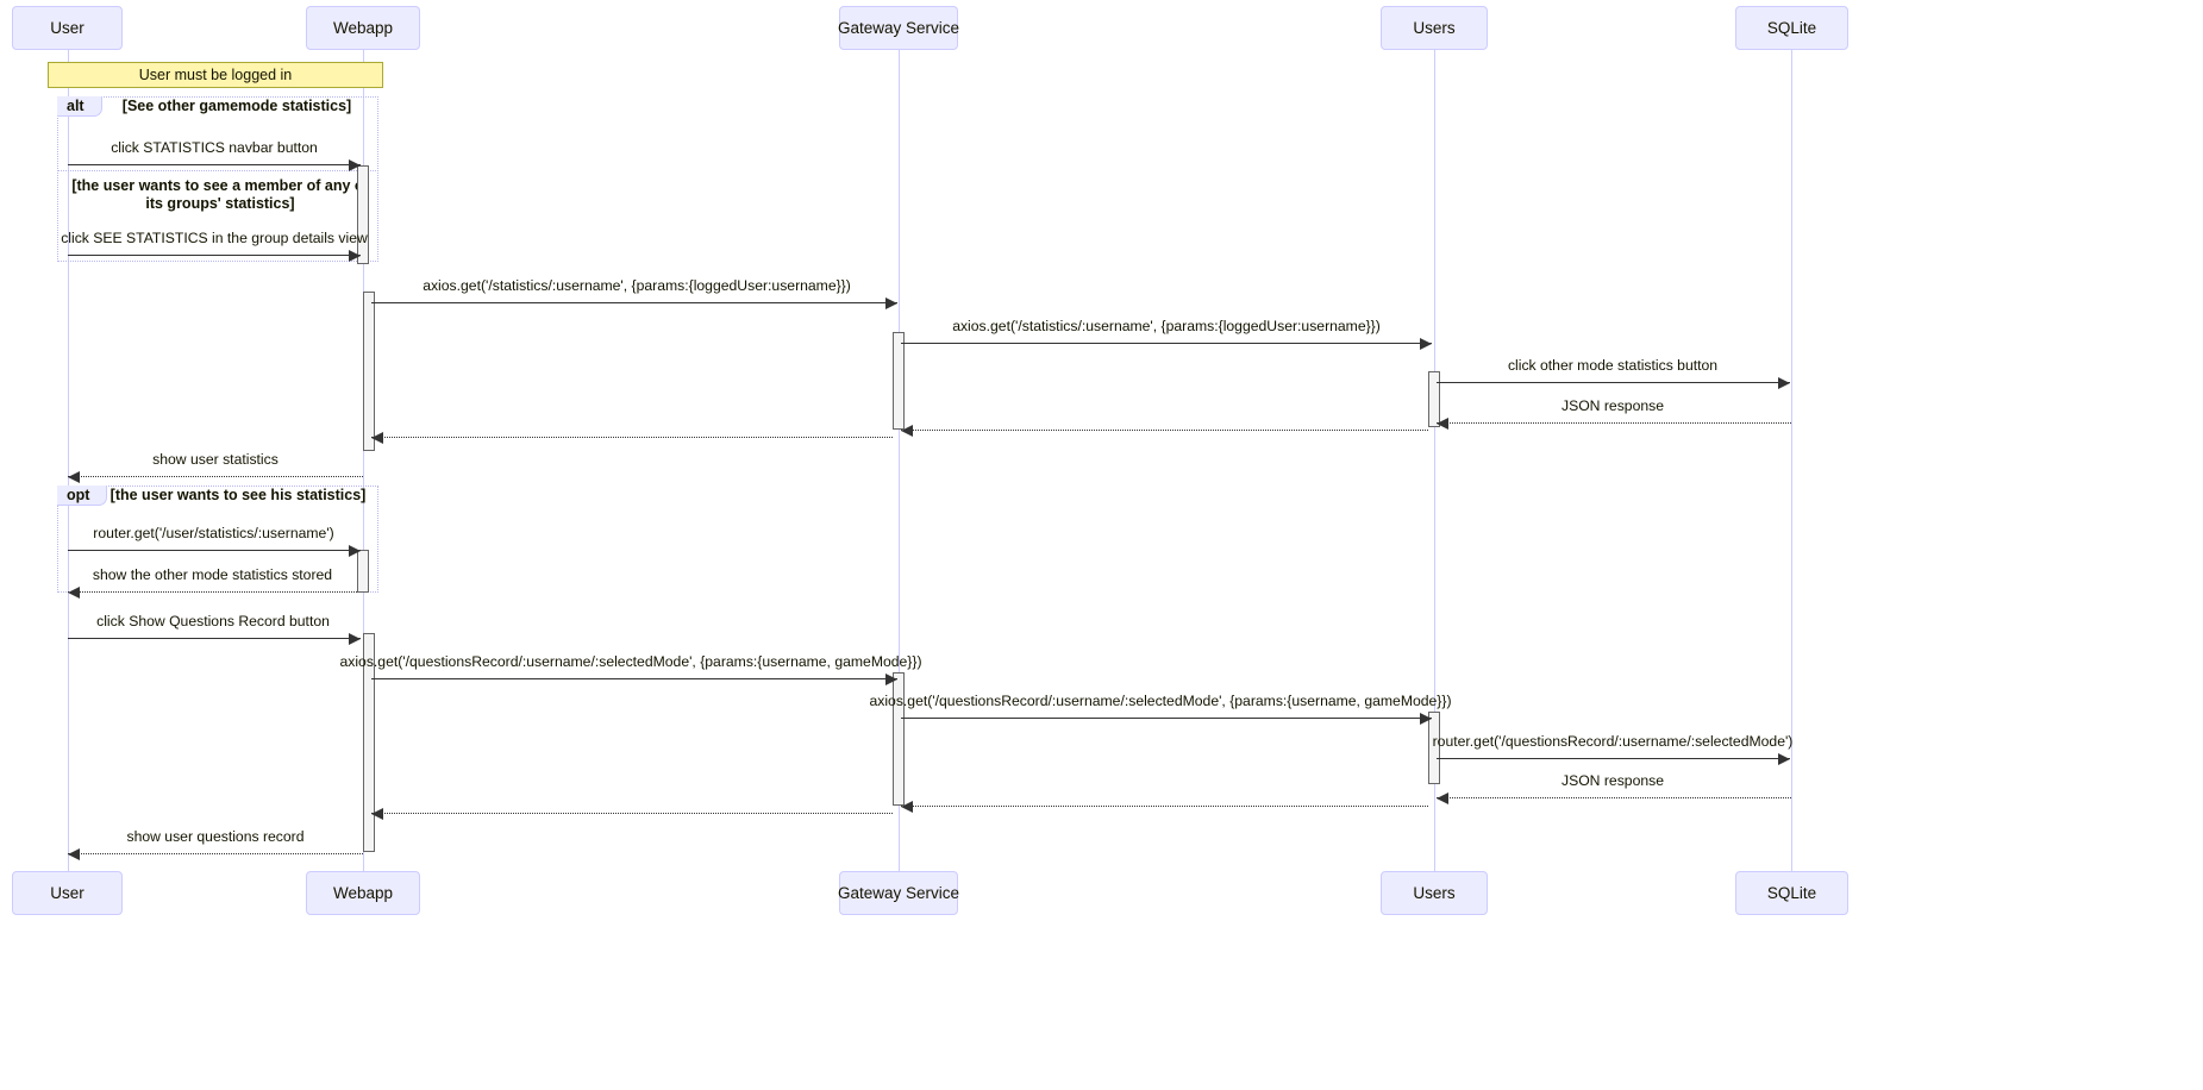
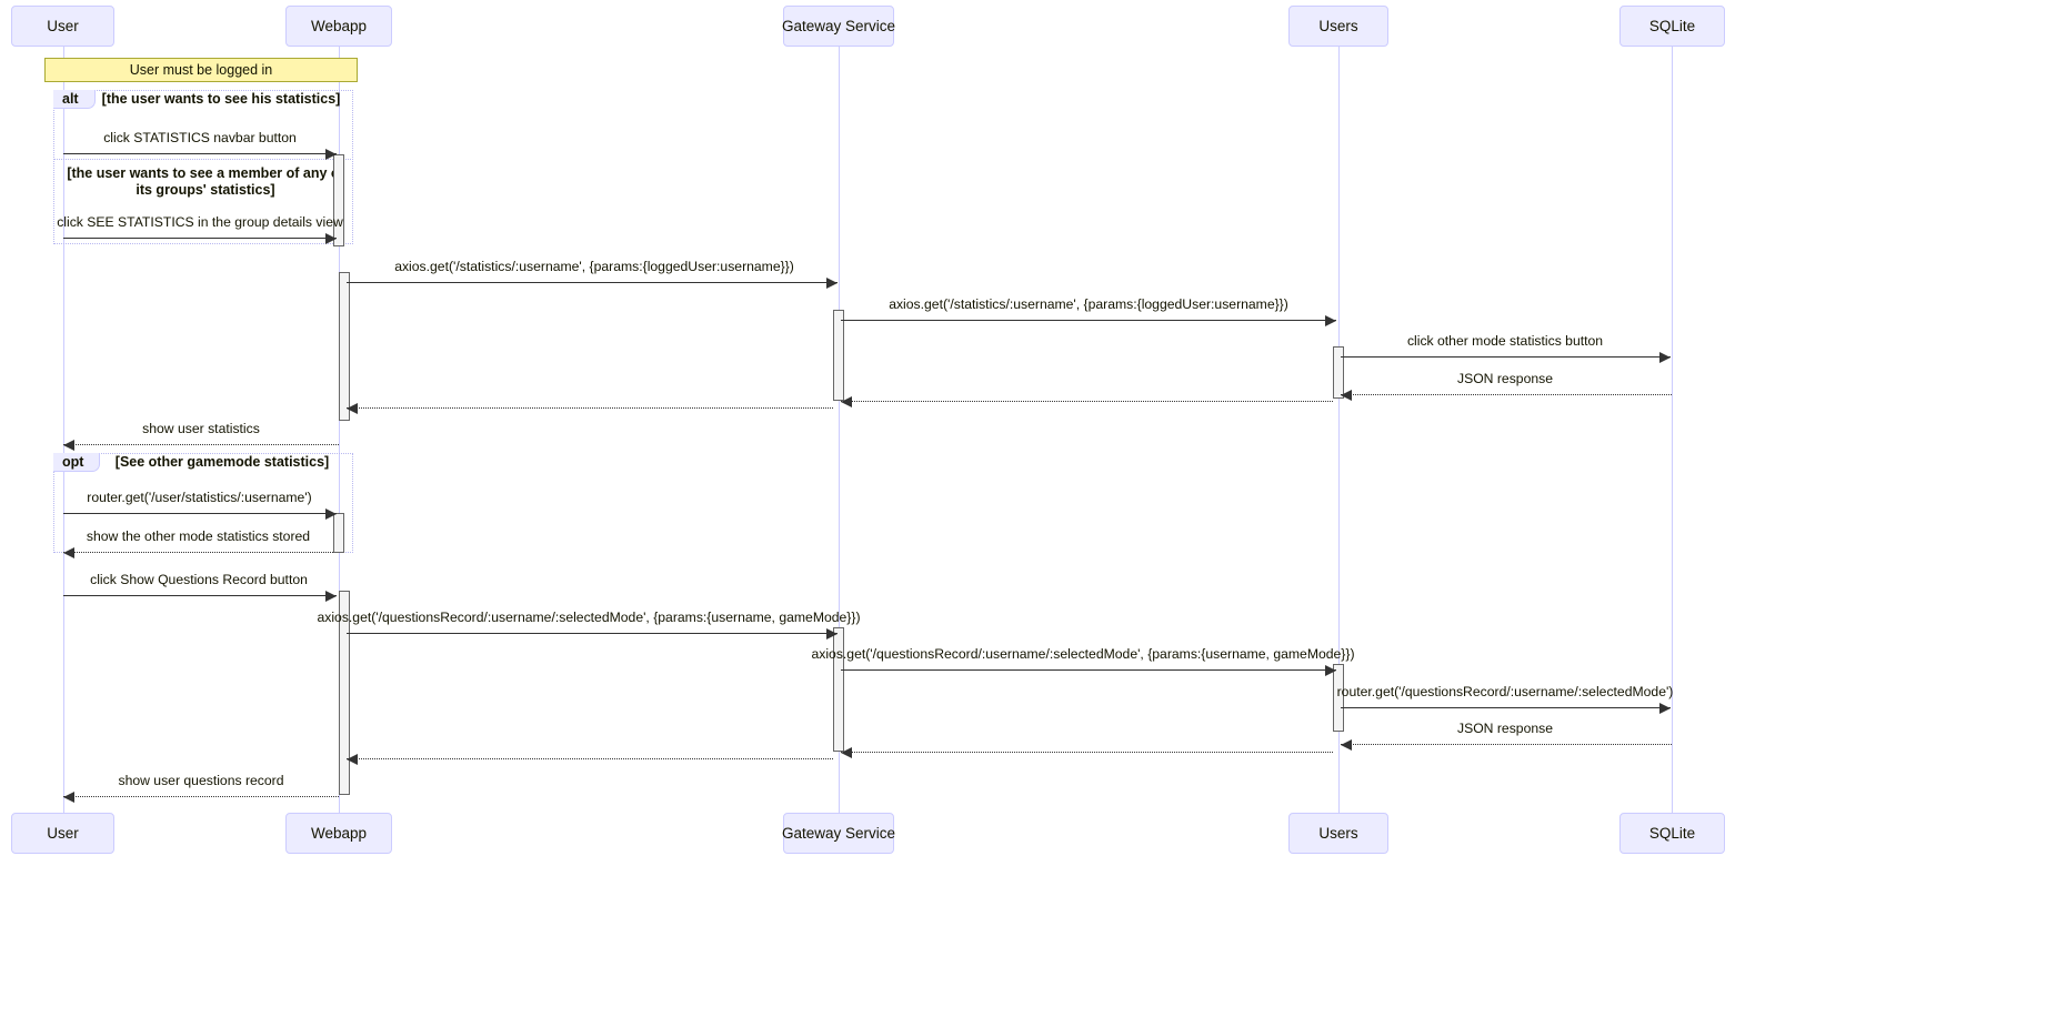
  alt
- [See other gamemode statistics]
+ [the user wants to see his statistics]
  [the user wants to see a member of any its groups' statistics]
  opt
- [the user wants to see his statistics]
+ [See other gamemode statistics]
  click STATISTICS navbar button
  click SEE STATISTICS in the group details view
  axios.get('/statistics/:username', {params:{loggedUser:username}})
  axios.get('/statistics/:username', {params:{loggedUser:username}})
  click other mode statistics button
  JSON response
  show user statistics
  router.get('/user/statistics/:username')
  show the other mode statistics stored
  click Show Questions Record button
  axios.get('/questionsRecord/:username/:selectedMode', {params:{username, gameMode}})
  axios.get('/questionsRecord/:username/:selectedMode', {params:{username, gameMode}})
  router.get('/questionsRecord/:username/:selectedMode')
  JSON response
  show user questions record
  User must be logged in
  User
  User
  Webapp
  Webapp
  Gateway Service
  Gateway Service
  Users
  Users
  SQLite
  SQLite
